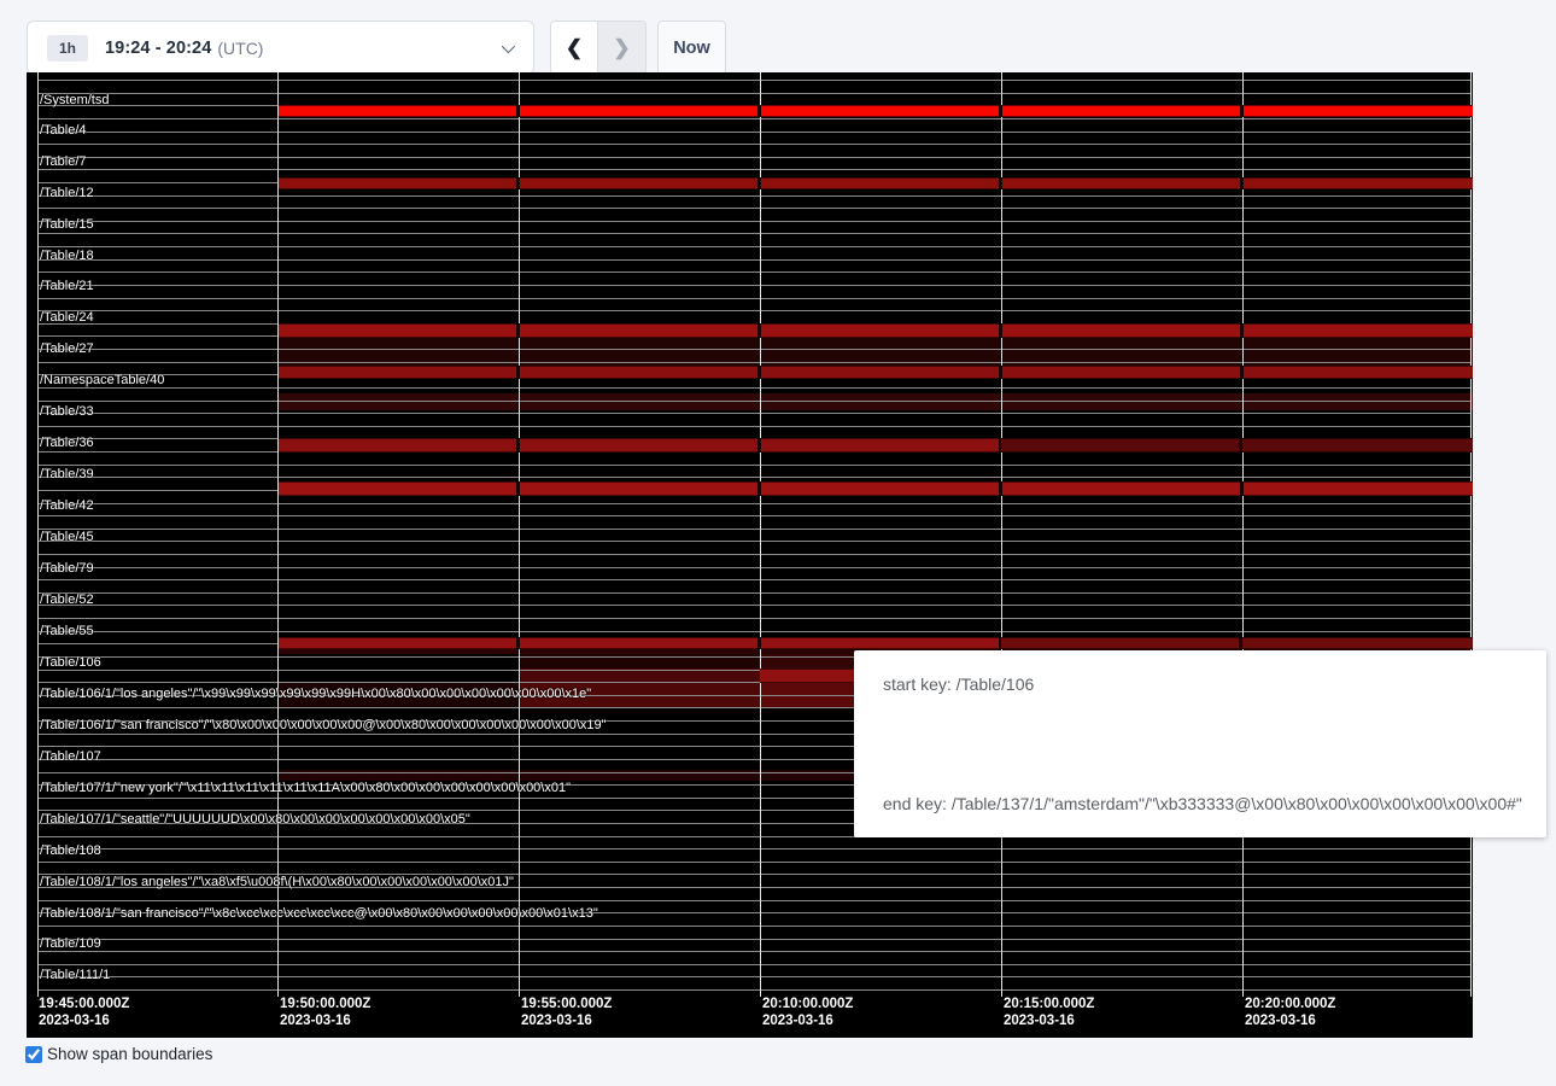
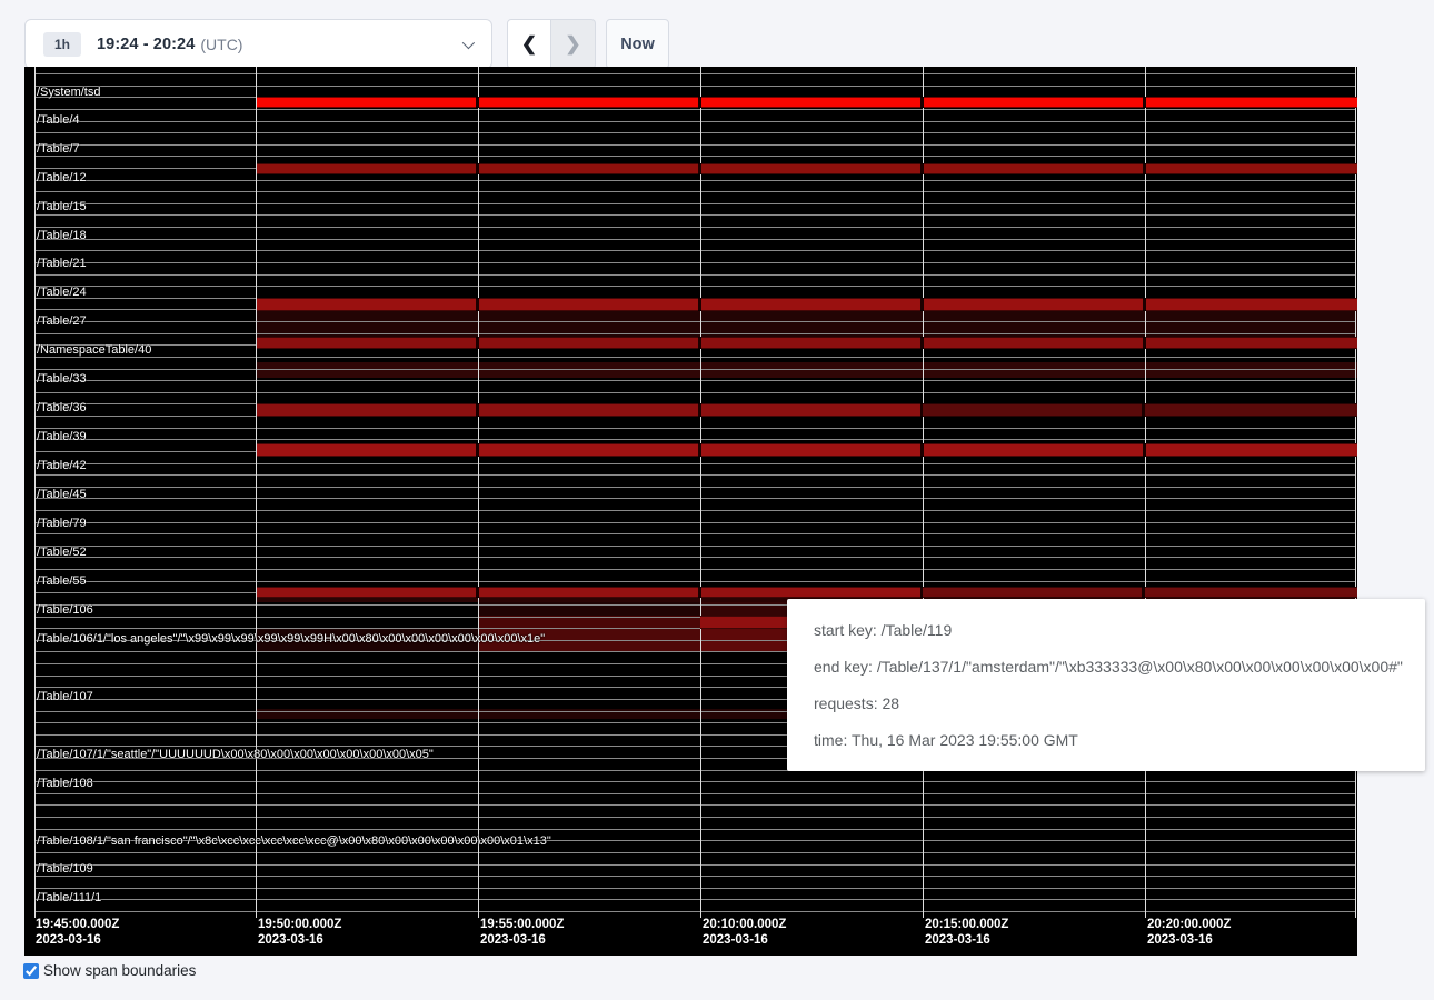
  1h
  19:24 - 20:24
  (UTC)
  ❮
  ❯
  Now
  /System/tsd
  /Table/4
  /Table/7
  /Table/12
  /Table/15
  /Table/18
  /Table/21
  /Table/24
  /Table/27
  /NamespaceTable/40
  /Table/33
  /Table/36
  /Table/39
  /Table/42
  /Table/45
  /Table/79
  /Table/52
  /Table/55
  /Table/106
  /Table/106/1/"los angeles"/"\x99\x99\x99\x99\x99\x99H\x00\x80\x00\x00\x00\x00\x00\x00\x1e"
- /Table/106/1/"san francisco"/"\x80\x00\x00\x00\x00\x00@\x00\x80\x00\x00\x00\x00\x00\x00\x19"
  /Table/107
- /Table/107/1/"new york"/"\x11\x11\x11\x11\x11\x11A\x00\x80\x00\x00\x00\x00\x00\x00\x01"
  /Table/107/1/"seattle"/"UUUUUUD\x00\x80\x00\x00\x00\x00\x00\x00\x05"
  /Table/108
- /Table/108/1/"los angeles"/"\xa8\xf5\u008f\(H\x00\x80\x00\x00\x00\x00\x00\x01J"
  /Table/108/1/"san francisco"/"\x8c\xcc\xcc\xcc\xcc\xcc@\x00\x80\x00\x00\x00\x00\x00\x01\x13"
  /Table/109
  /Table/111/1
  19:45:00.000Z
  2023-03-16
  19:50:00.000Z
  2023-03-16
  19:55:00.000Z
  2023-03-16
  20:10:00.000Z
  2023-03-16
  20:15:00.000Z
  2023-03-16
  20:20:00.000Z
  2023-03-16
- start key: /Table/106
+ start key: /Table/119
  end key: /Table/137/1/"amsterdam"/"\xb333333@\x00\x80\x00\x00\x00\x00\x00\x00#"
+ requests: 28
+ time: Thu, 16 Mar 2023 19:55:00 GMT
  Show span boundaries
